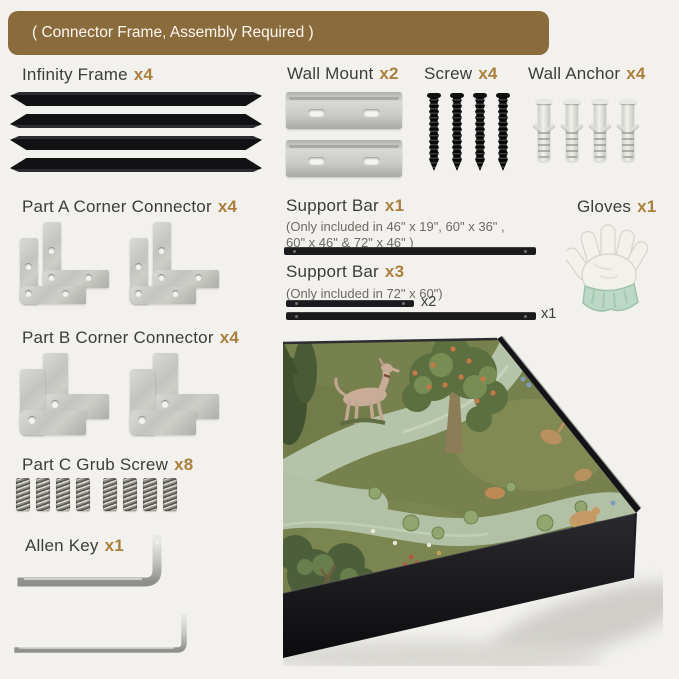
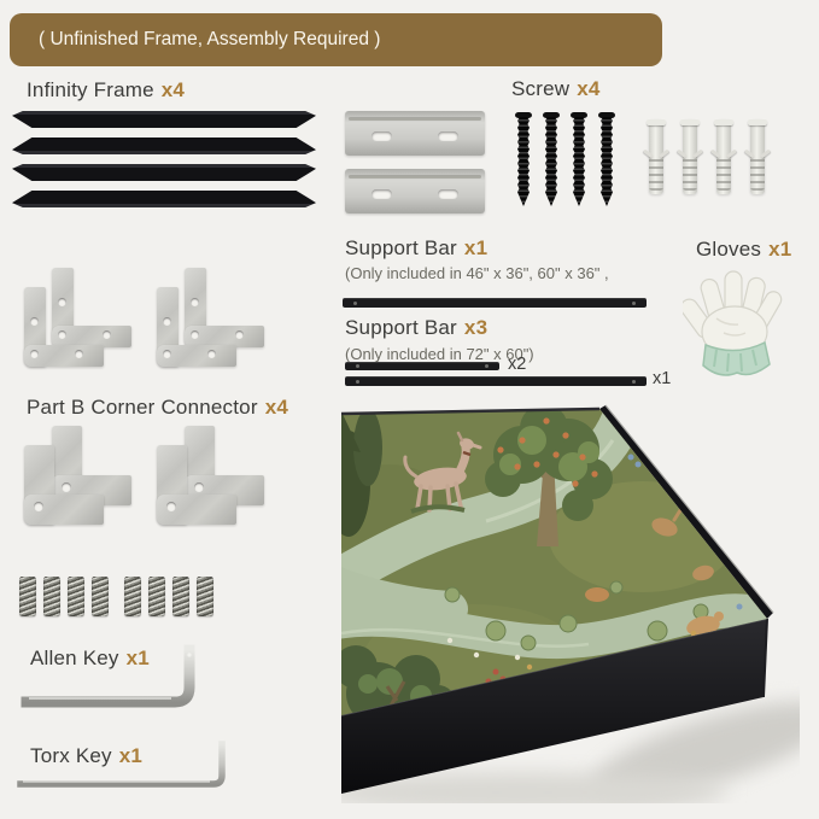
- ( Connector Frame, Assembly Required )
+ ( Unfinished Frame, Assembly Required )
  Infinity Frame x4
- Wall Mount x2
  Screw x4
- Wall Anchor x4
- Part A Corner Connector x4
  Support Bar x1
- (Only included in 46" x 19", 60" x 36" ,
+ (Only included in 46" x 36", 60" x 36" ,
- 60" x 46" & 72" x 46" )
  Support Bar x3
  (Only included in 72" x 60")
  x2
  x1
  Gloves x1
  Part B Corner Connector x4
- Part C Grub Screw x8
  Allen Key x1
+ Torx Key x1
